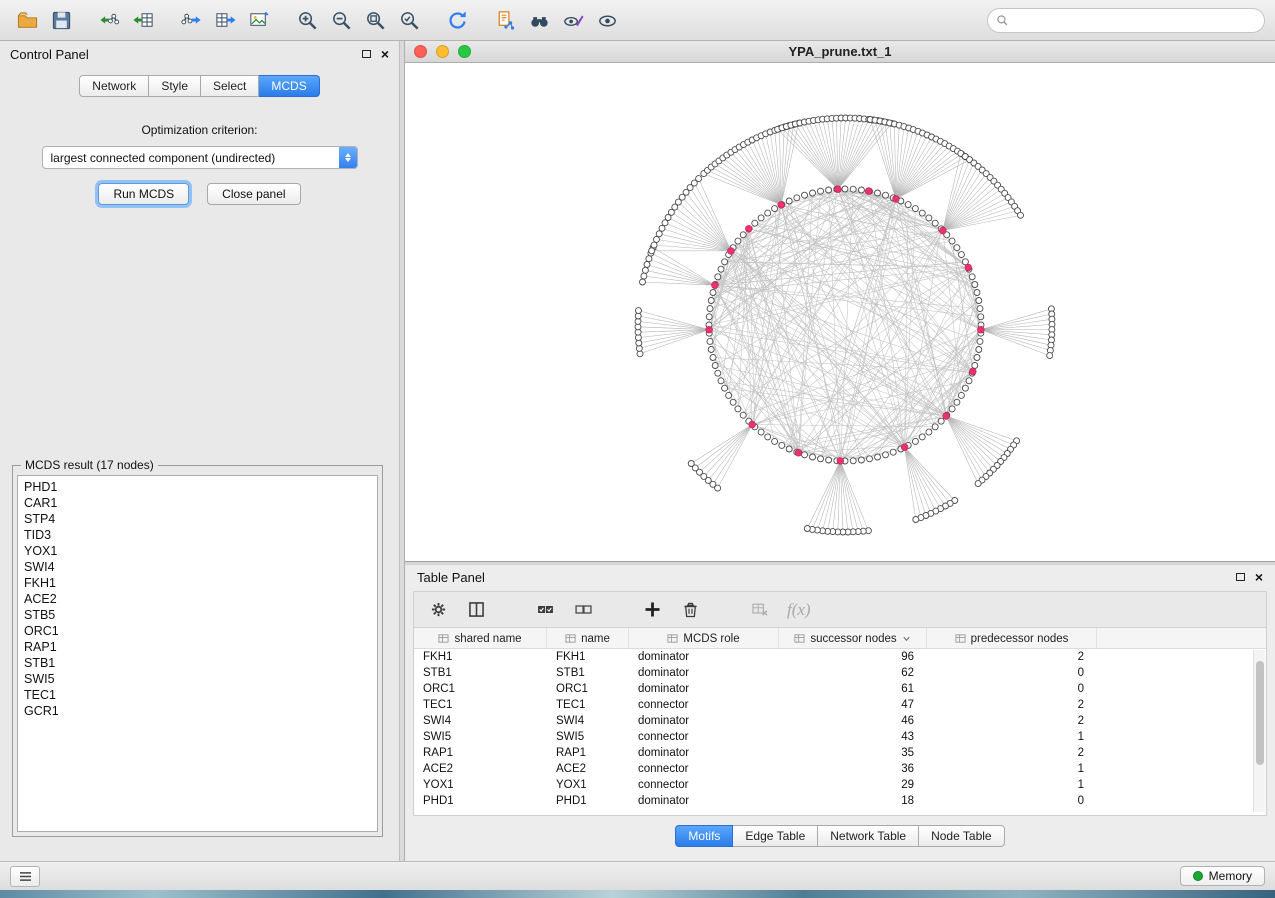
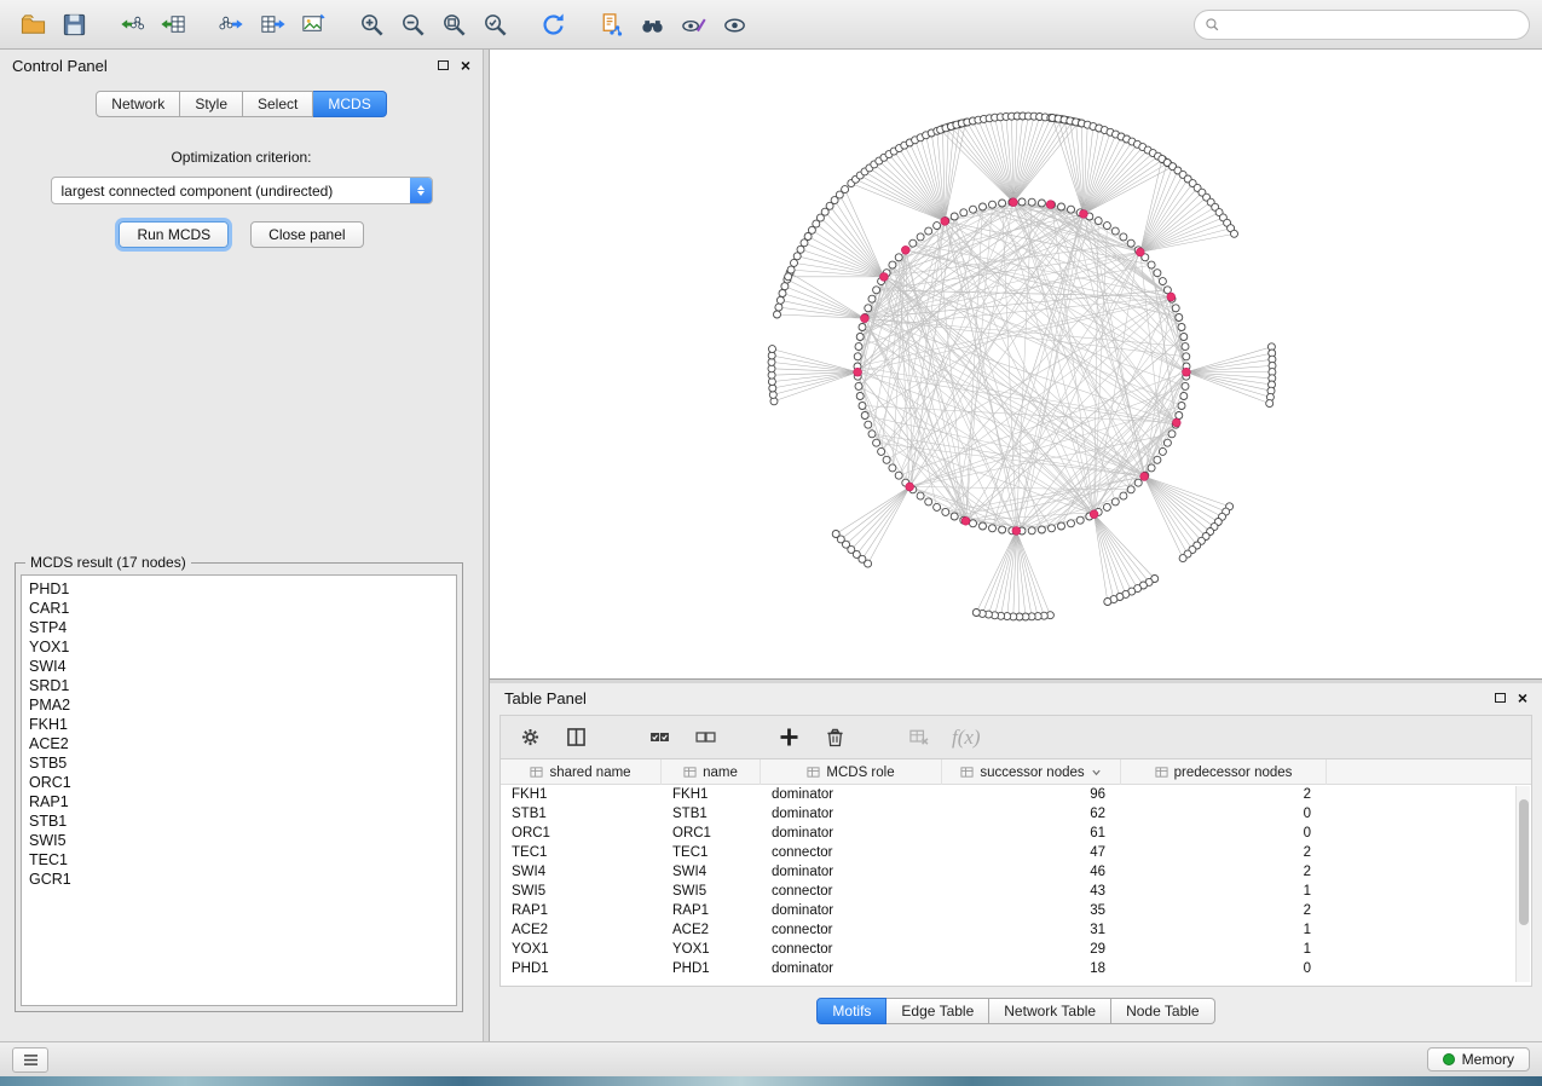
  Control Panel
  ×
  Network
  Style
  Select
  MCDS
  Optimization criterion:
  largest connected component (undirected)
  Run MCDS
  Close panel
  MCDS result (17 nodes)
  PHD1
  CAR1
  STP4
- TID3
  YOX1
  SWI4
+ SRD1
+ PMA2
  FKH1
  ACE2
  STB5
  ORC1
  RAP1
  STB1
  SWI5
  TEC1
  GCR1
- YPA_prune.txt_1
  Table Panel
  ×
  f(x)
  shared name
  name
  MCDS role
  successor nodes
  predecessor nodes
  FKH1
  FKH1
  dominator
  96
  2
  STB1
  STB1
  dominator
  62
  0
  ORC1
  ORC1
  dominator
  61
  0
  TEC1
  TEC1
  connector
  47
  2
  SWI4
  SWI4
  dominator
  46
  2
  SWI5
  SWI5
  connector
  43
  1
  RAP1
  RAP1
  dominator
  35
  2
  ACE2
  ACE2
  connector
- 36
+ 31
  1
  YOX1
  YOX1
  connector
  29
  1
  PHD1
  PHD1
  dominator
  18
  0
  Motifs
  Edge Table
  Network Table
  Node Table
  Memory
